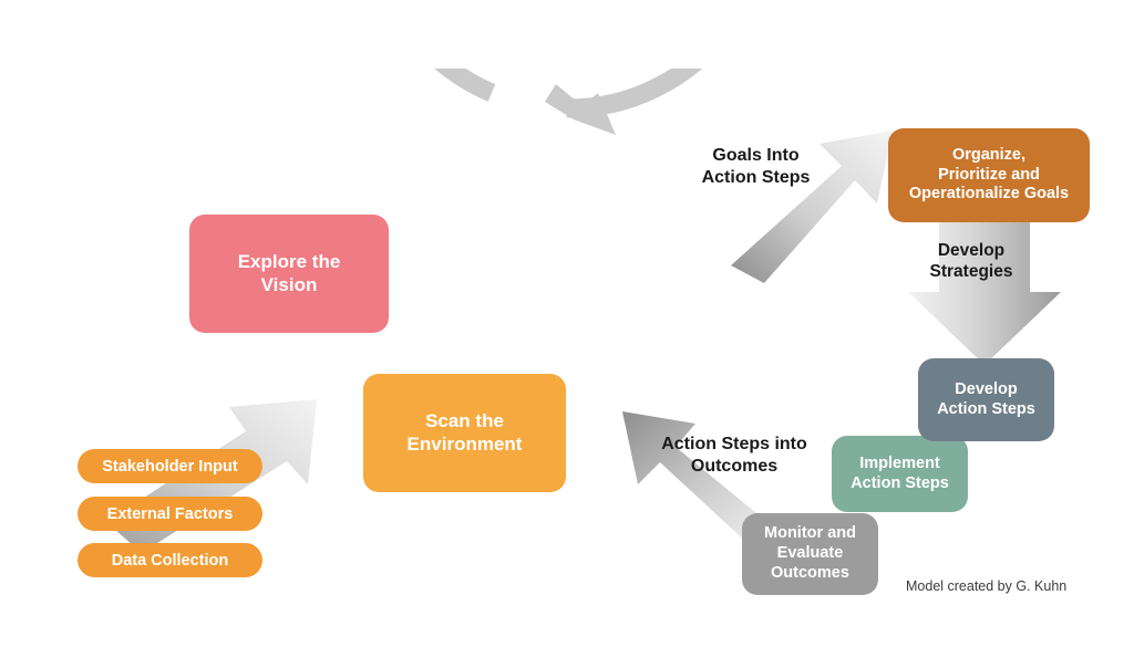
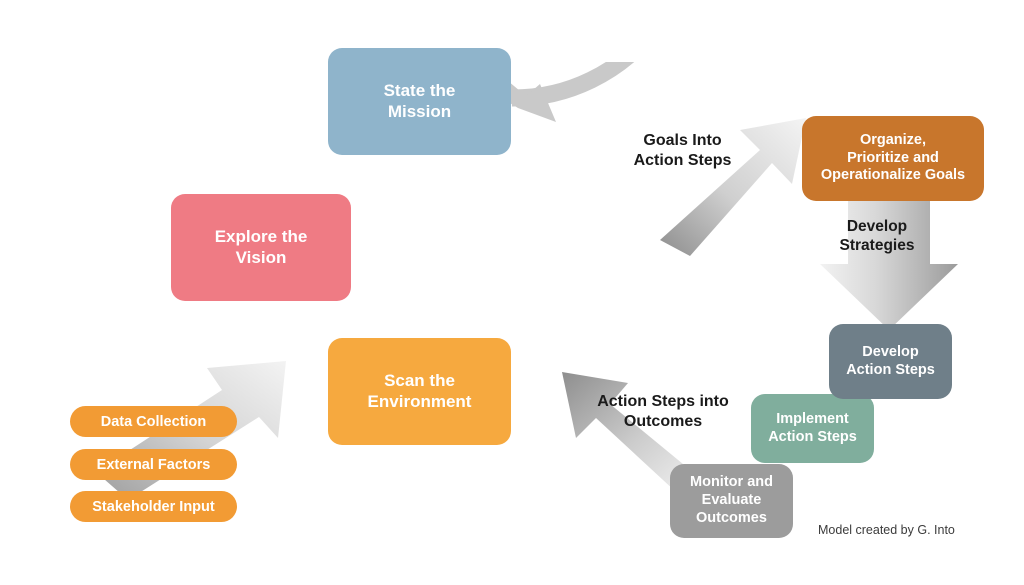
+ State the
+ Mission
  Explore the
  Vision
  Scan the
  Environment
  Organize,
  Prioritize and
  Operationalize Goals
  Develop
  Action Steps
  Implement
  Action Steps
  Monitor and
  Evaluate
  Outcomes
  Goals Into
  Action Steps
  Develop
  Strategies
  Action Steps into
  Outcomes
- Stakeholder Input
+ Data Collection
  External Factors
- Data Collection
+ Stakeholder Input
- Model created by G. Kuhn
+ Model created by G. Into
